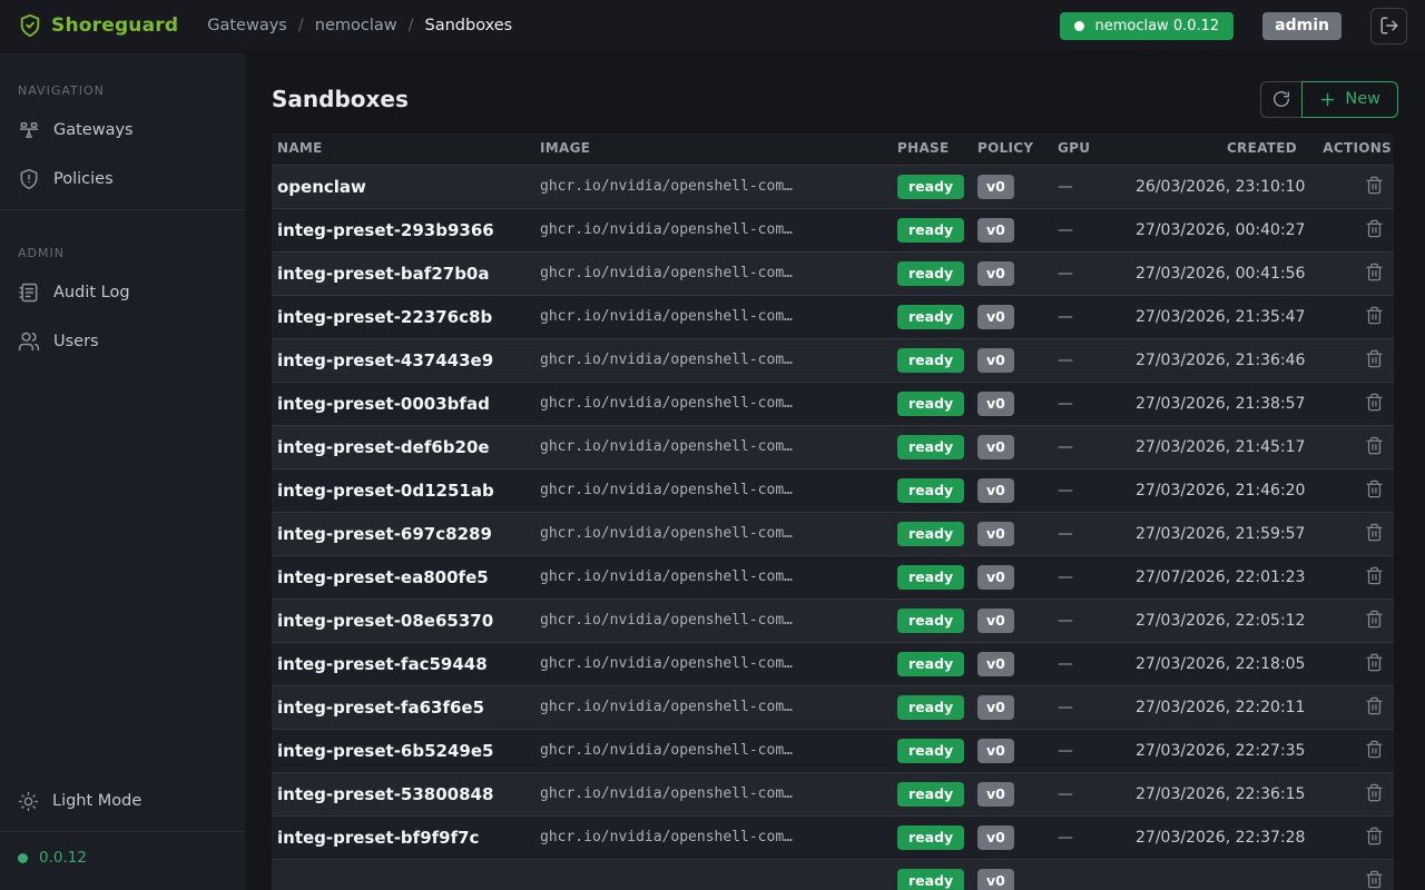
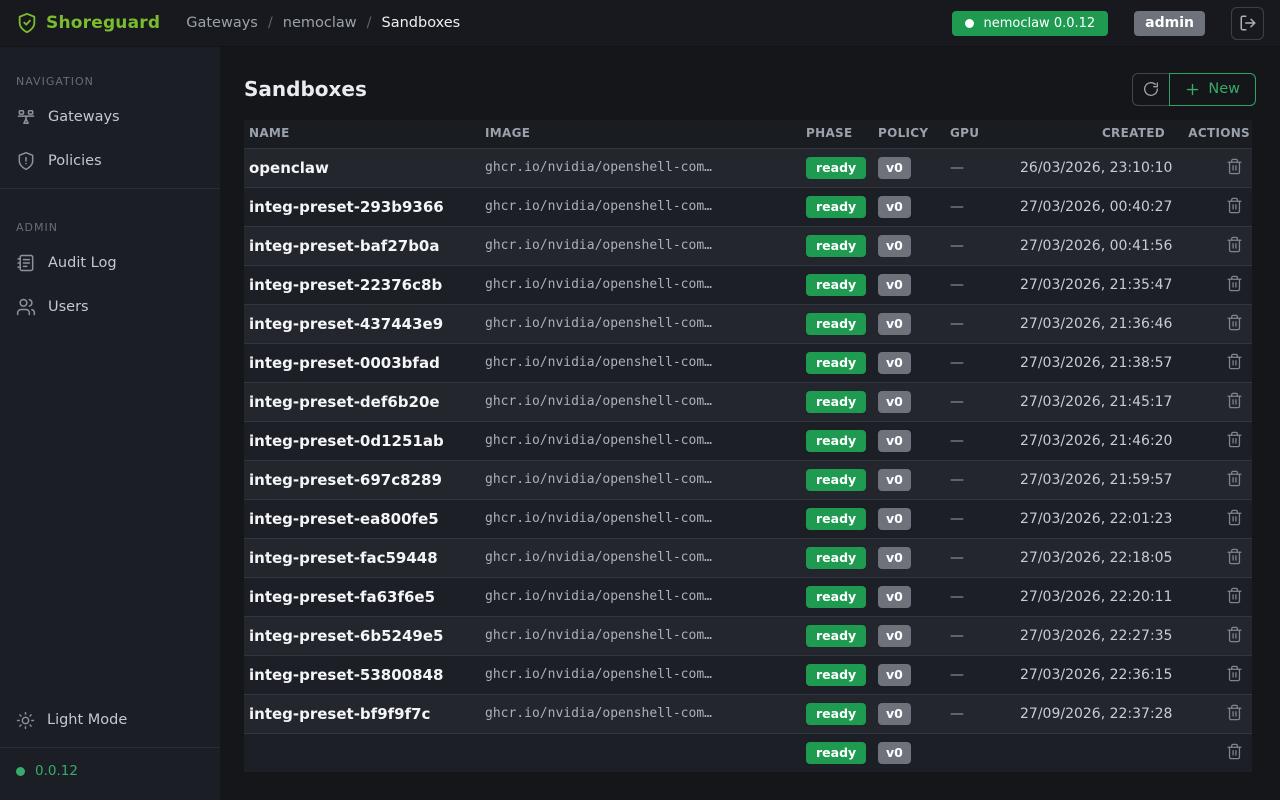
  Shoreguard
  Gateways
  /
  nemoclaw
  /
  Sandboxes
  nemoclaw 0.0.12
  admin
  NAVIGATION
  Gateways
  Policies
  ADMIN
  Audit Log
  Users
  Light Mode
  0.0.12
  Sandboxes
  New
  NAME	IMAGE	PHASE	POLICY	GPU	CREATED	ACTIONS
  openclaw	ghcr.io/nvidia/openshell-com…	ready	v0	—	26/03/2026, 23:10:10
  integ-preset-293b9366	ghcr.io/nvidia/openshell-com…	ready	v0	—	27/03/2026, 00:40:27
  integ-preset-baf27b0a	ghcr.io/nvidia/openshell-com…	ready	v0	—	27/03/2026, 00:41:56
  integ-preset-22376c8b	ghcr.io/nvidia/openshell-com…	ready	v0	—	27/03/2026, 21:35:47
  integ-preset-437443e9	ghcr.io/nvidia/openshell-com…	ready	v0	—	27/03/2026, 21:36:46
  integ-preset-0003bfad	ghcr.io/nvidia/openshell-com…	ready	v0	—	27/03/2026, 21:38:57
  integ-preset-def6b20e	ghcr.io/nvidia/openshell-com…	ready	v0	—	27/03/2026, 21:45:17
  integ-preset-0d1251ab	ghcr.io/nvidia/openshell-com…	ready	v0	—	27/03/2026, 21:46:20
  integ-preset-697c8289	ghcr.io/nvidia/openshell-com…	ready	v0	—	27/03/2026, 21:59:57
- integ-preset-ea800fe5	ghcr.io/nvidia/openshell-com…	ready	v0	—	27/07/2026, 22:01:23
+ integ-preset-ea800fe5	ghcr.io/nvidia/openshell-com…	ready	v0	—	27/03/2026, 22:01:23
- integ-preset-08e65370	ghcr.io/nvidia/openshell-com…	ready	v0	—	27/03/2026, 22:05:12
  integ-preset-fac59448	ghcr.io/nvidia/openshell-com…	ready	v0	—	27/03/2026, 22:18:05
  integ-preset-fa63f6e5	ghcr.io/nvidia/openshell-com…	ready	v0	—	27/03/2026, 22:20:11
  integ-preset-6b5249e5	ghcr.io/nvidia/openshell-com…	ready	v0	—	27/03/2026, 22:27:35
  integ-preset-53800848	ghcr.io/nvidia/openshell-com…	ready	v0	—	27/03/2026, 22:36:15
- integ-preset-bf9f9f7c	ghcr.io/nvidia/openshell-com…	ready	v0	—	27/03/2026, 22:37:28
+ integ-preset-bf9f9f7c	ghcr.io/nvidia/openshell-com…	ready	v0	—	27/09/2026, 22:37:28
  		ready	v0
